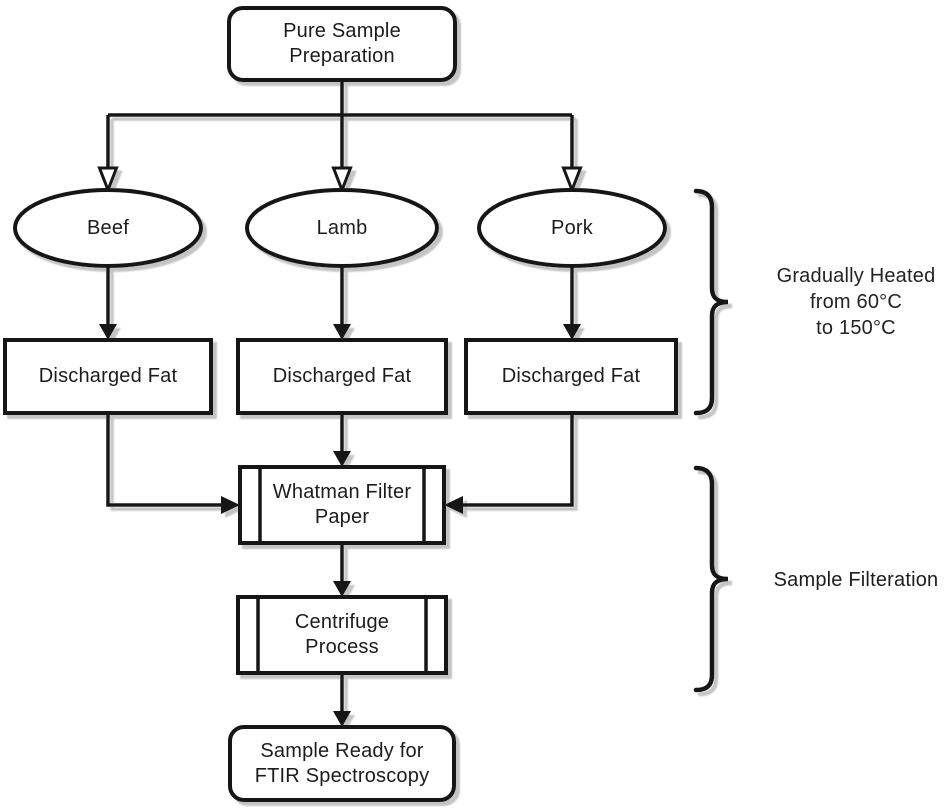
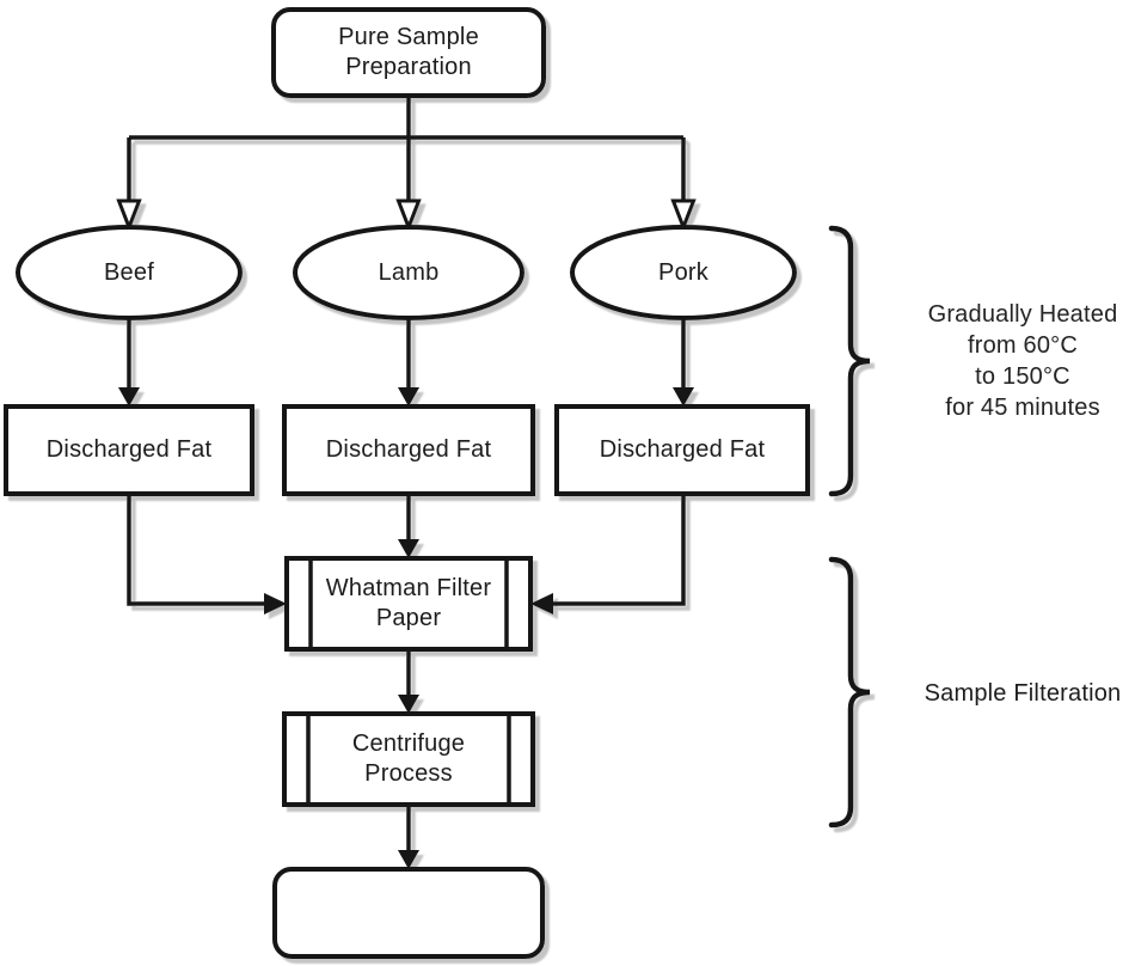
  Pure Sample Preparation
  Beef
  Lamb
  Pork
  Discharged Fat
  Discharged Fat
  Discharged Fat
  Whatman Filter Paper
  Centrifuge Process
- Sample Ready for FTIR Spectroscopy
  Gradually Heated
  from 60°C
  to 150°C
+ for 45 minutes
  Sample Filteration
